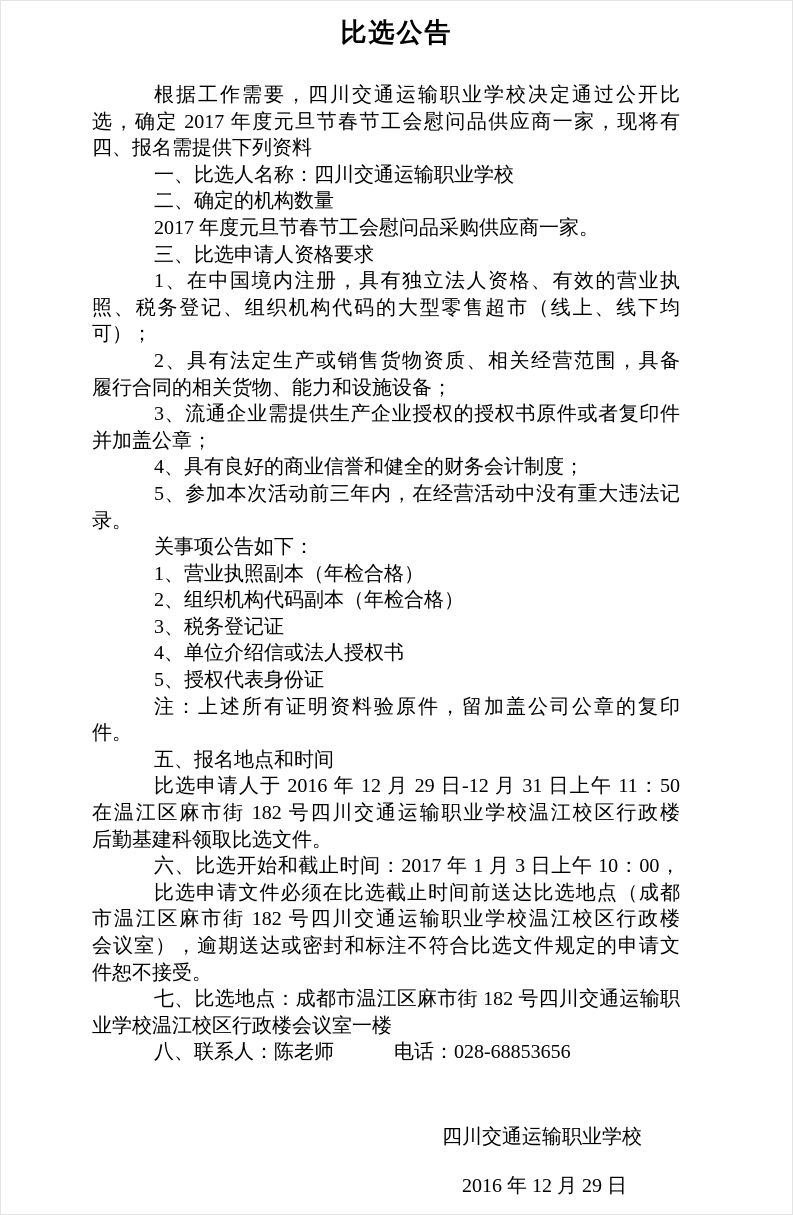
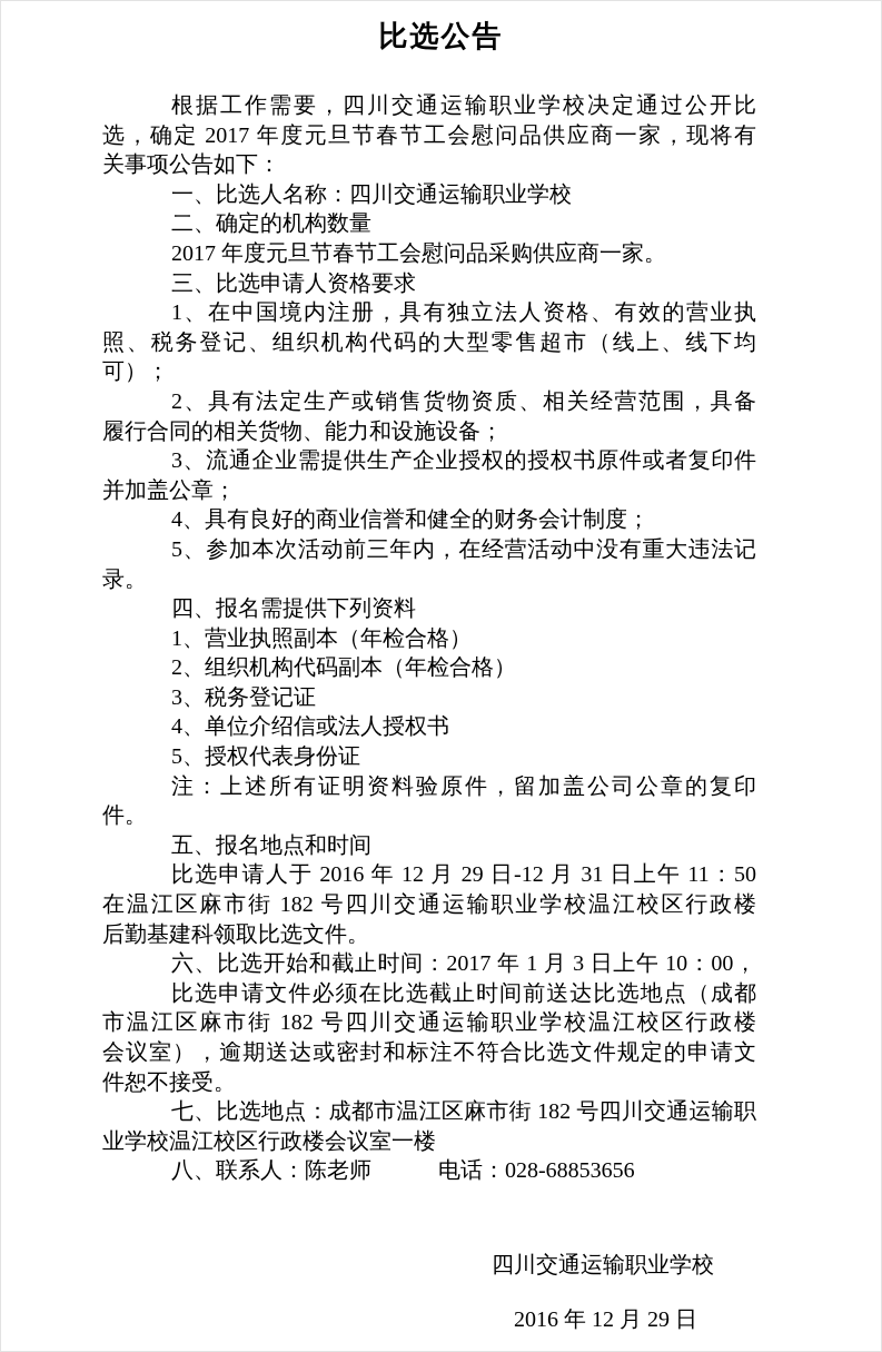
  比选公告
  根据工作需要，四川交通运输职业学校决定通过公开比
  选，确定 2017 年度元旦节春节工会慰问品供应商一家，现将有
- 四、报名需提供下列资料
+ 关事项公告如下：
  一、比选人名称：四川交通运输职业学校
  二、确定的机构数量
  2017 年度元旦节春节工会慰问品采购供应商一家。
  三、比选申请人资格要求
  1、在中国境内注册，具有独立法人资格、有效的营业执
  照、税务登记、组织机构代码的大型零售超市（线上、线下均
  可）；
  2、具有法定生产或销售货物资质、相关经营范围，具备
  履行合同的相关货物、能力和设施设备；
  3、流通企业需提供生产企业授权的授权书原件或者复印件
  并加盖公章；
  4、具有良好的商业信誉和健全的财务会计制度；
  5、参加本次活动前三年内，在经营活动中没有重大违法记
  录。
- 关事项公告如下：
+ 四、报名需提供下列资料
  1、营业执照副本（年检合格）
  2、组织机构代码副本（年检合格）
  3、税务登记证
  4、单位介绍信或法人授权书
  5、授权代表身份证
  注：上述所有证明资料验原件，留加盖公司公章的复印
  件。
  五、报名地点和时间
  比选申请人于 2016 年 12 月 29 日-12 月 31 日上午 11：50
  在温江区麻市街 182 号四川交通运输职业学校温江校区行政楼
  后勤基建科领取比选文件。
  六、比选开始和截止时间：2017 年 1 月 3 日上午 10：00，
  比选申请文件必须在比选截止时间前送达比选地点（成都
  市温江区麻市街 182 号四川交通运输职业学校温江校区行政楼
  会议室），逾期送达或密封和标注不符合比选文件规定的申请文
  件恕不接受。
  七、比选地点：成都市温江区麻市街 182 号四川交通运输职
  业学校温江校区行政楼会议室一楼
  八、联系人：陈老师 电话：028-68853656
  四川交通运输职业学校
  2016 年 12 月 29 日
